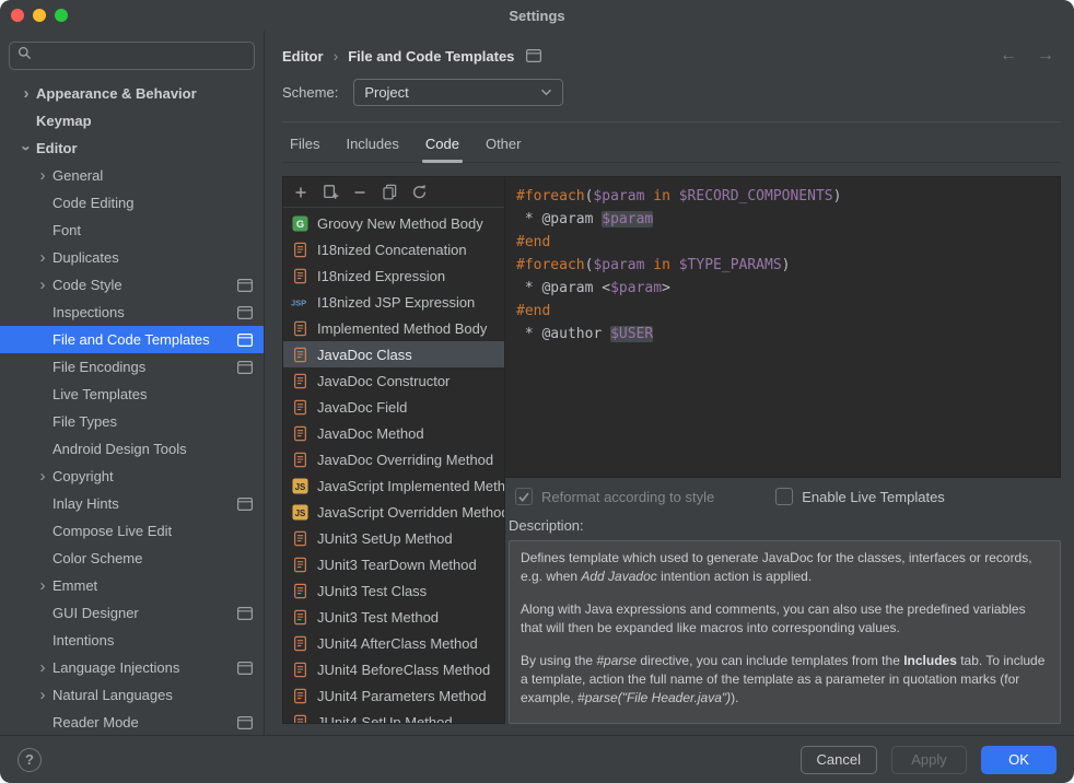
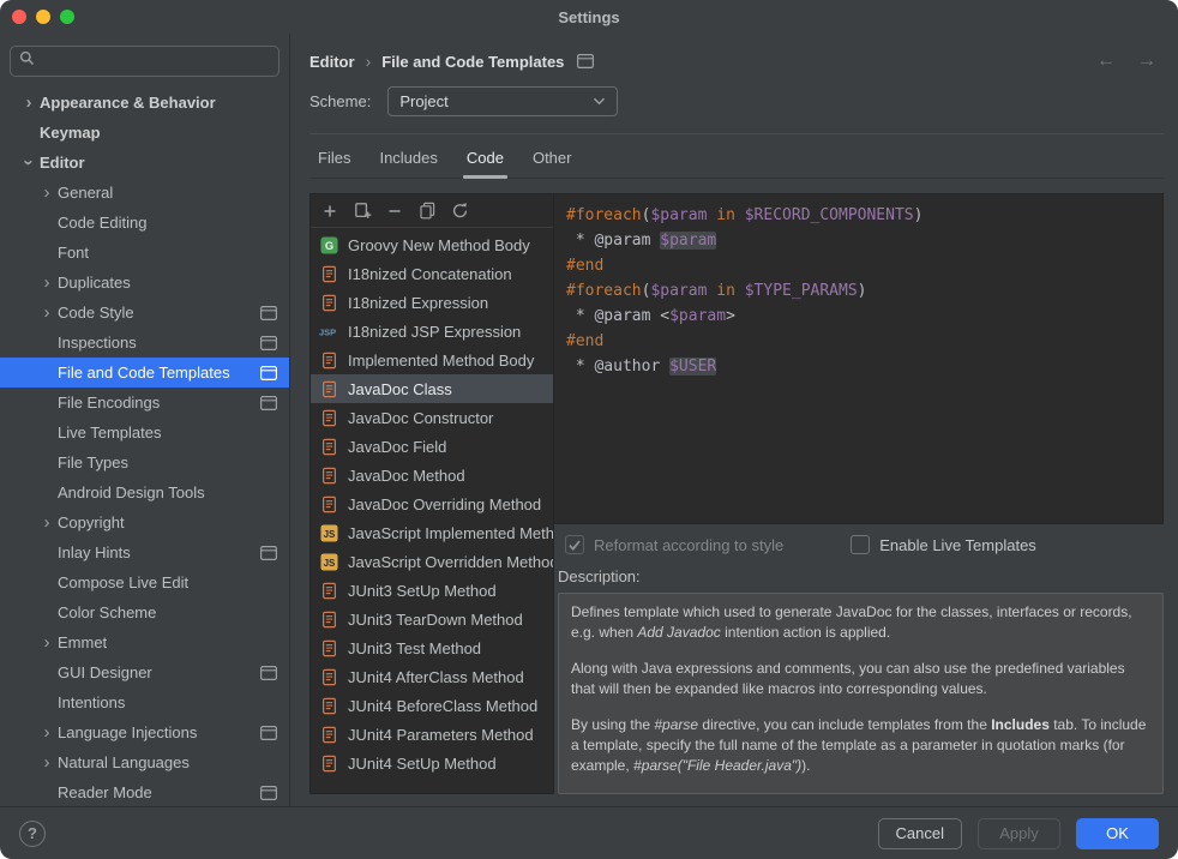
  Settings
  ›
  Appearance & Behavior
  Keymap
  Editor
  ›
  General
  Code Editing
  Font
  ›
  Duplicates
  ›
  Code Style
  Inspections
  File and Code Templates
  File Encodings
  Live Templates
  File Types
  Android Design Tools
  ›
  Copyright
  Inlay Hints
  Compose Live Edit
  Color Scheme
  ›
  Emmet
  GUI Designer
  Intentions
  ›
  Language Injections
  ›
  Natural Languages
  Reader Mode
  Editor
  ›
  File and Code Templates
  ←
  →
  Scheme:
  Project
  Files
  Includes
  Code
  Other
  G
  Groovy New Method Body
  I18nized Concatenation
  I18nized Expression
  JSP
  I18nized JSP Expression
  Implemented Method Body
  JavaDoc Class
  JavaDoc Constructor
  JavaDoc Field
  JavaDoc Method
  JavaDoc Overriding Method
  JS
  JavaScript Implemented Meth
  JS
  JavaScript Overridden Metho
  JUnit3 SetUp Method
  JUnit3 TearDown Method
- JUnit3 Test Class
  JUnit3 Test Method
  JUnit4 AfterClass Method
  JUnit4 BeforeClass Method
  JUnit4 Parameters Method
  JUnit4 SetUp Method
  #foreach($param in $RECORD_COMPONENTS)
  * @param $param
  #end
  #foreach($param in $TYPE_PARAMS)
  * @param <$param>
  #end
  * @author $USER
  Reformat according to style
  Enable Live Templates
  Description:
  Defines template which used to generate JavaDoc for the classes, interfaces or records, e.g. when Add Javadoc intention action is applied.
  Along with Java expressions and comments, you can also use the predefined variables that will then be expanded like macros into corresponding values.
- By using the #parse directive, you can include templates from the Includes tab. To include a template, action the full name of the template as a parameter in quotation marks (for example, #parse("File Header.java")).
+ By using the #parse directive, you can include templates from the Includes tab. To include a template, specify the full name of the template as a parameter in quotation marks (for example, #parse("File Header.java")).
  ?
  Cancel
  Apply
  OK
